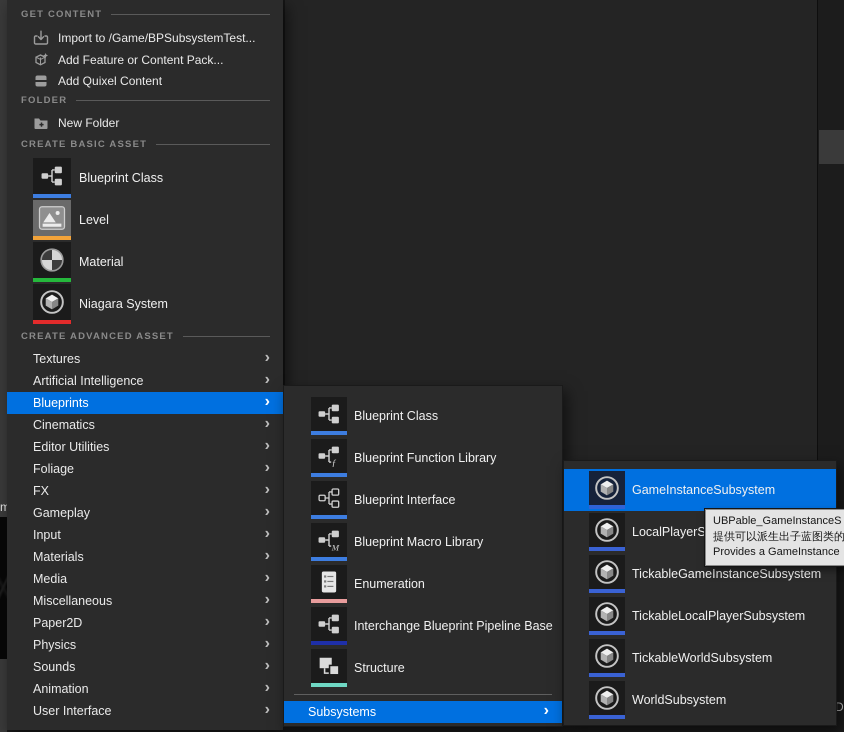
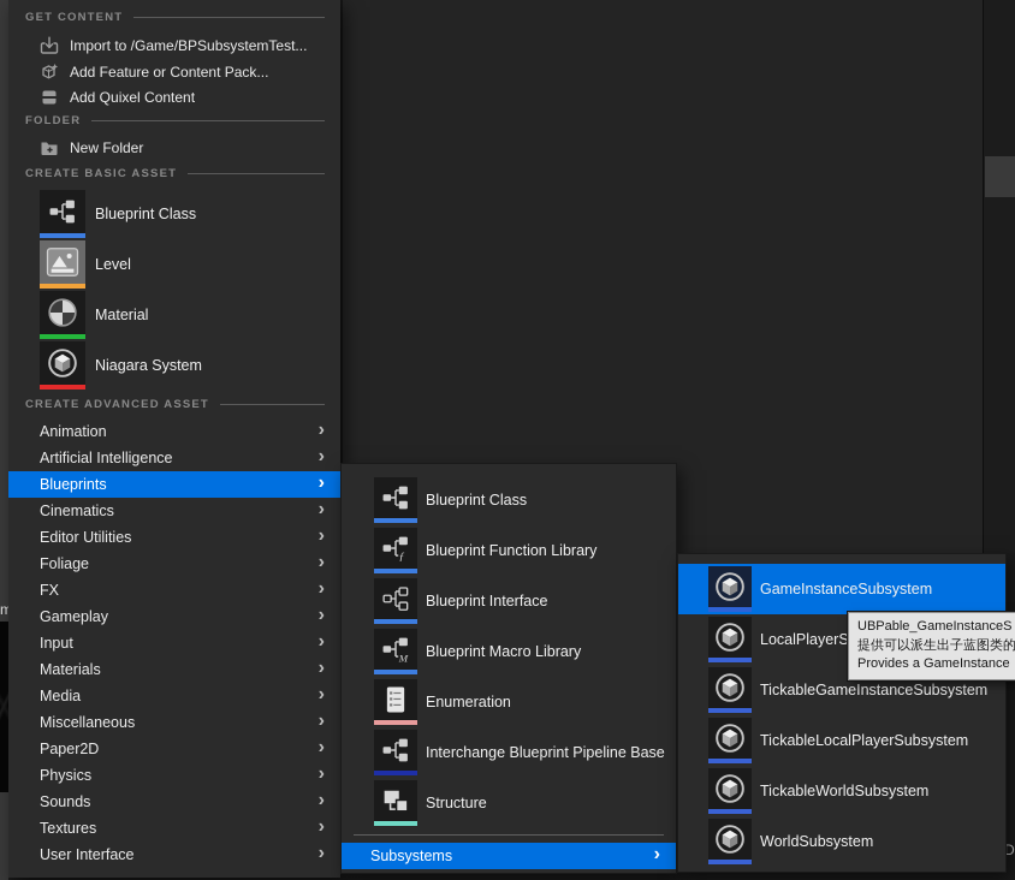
  m
  D
  GET CONTENT
  Import to /Game/BPSubsystemTest...
  Add Feature or Content Pack...
  Add Quixel Content
  FOLDER
  New Folder
  CREATE BASIC ASSET
  Blueprint Class
  Level
  Material
  Niagara System
  CREATE ADVANCED ASSET
- Textures
+ Animation
  ›
  Artificial Intelligence
  ›
  Blueprints
  ›
  Cinematics
  ›
  Editor Utilities
  ›
  Foliage
  ›
  FX
  ›
  Gameplay
  ›
  Input
  ›
  Materials
  ›
  Media
  ›
  Miscellaneous
  ›
  Paper2D
  ›
  Physics
  ›
  Sounds
  ›
- Animation
+ Textures
  ›
  User Interface
  ›
  Blueprint Class
  f
  Blueprint Function Library
  Blueprint Interface
  M
  Blueprint Macro Library
  Enumeration
  Interchange Blueprint Pipeline Base
  Structure
  Subsystems
  ›
  GameInstanceSubsystem
  TickableGameInstanceSubsystem
  TickableLocalPlayerSubsystem
  TickableWorldSubsystem
  WorldSubsystem
  UBPable_GameInstanceS
  提供可以派生出子蓝图类的
  Provides a GameInstance
